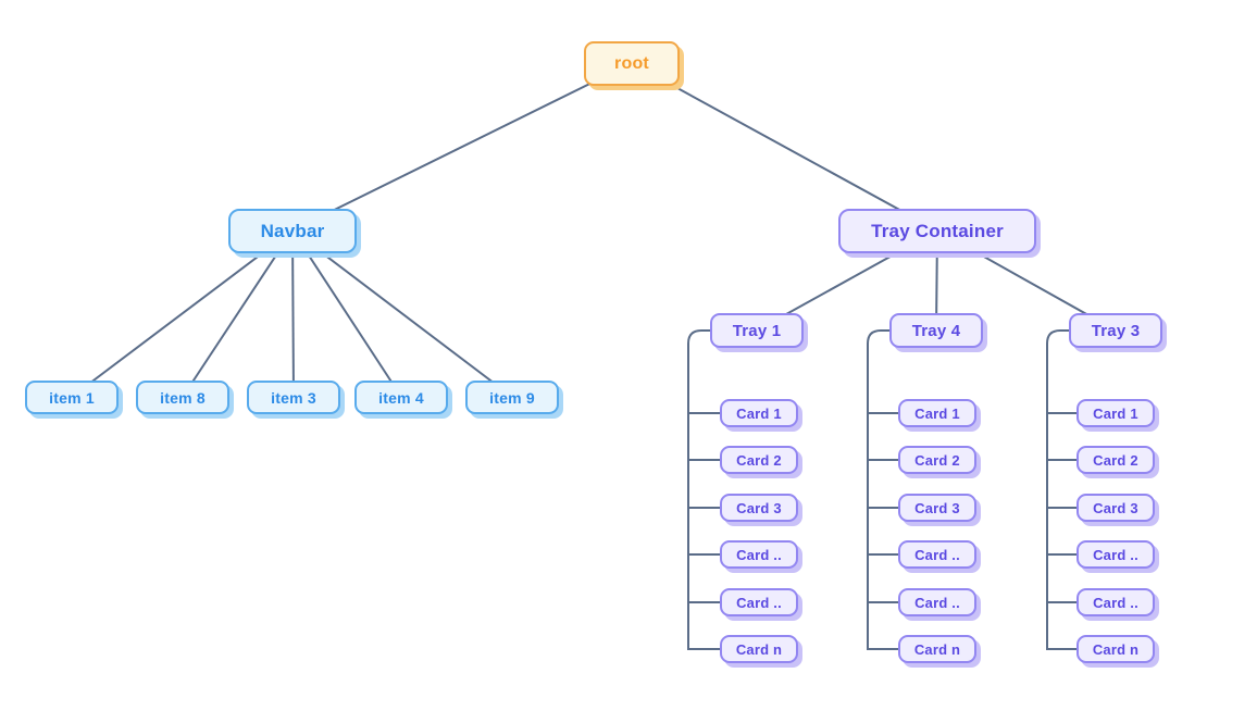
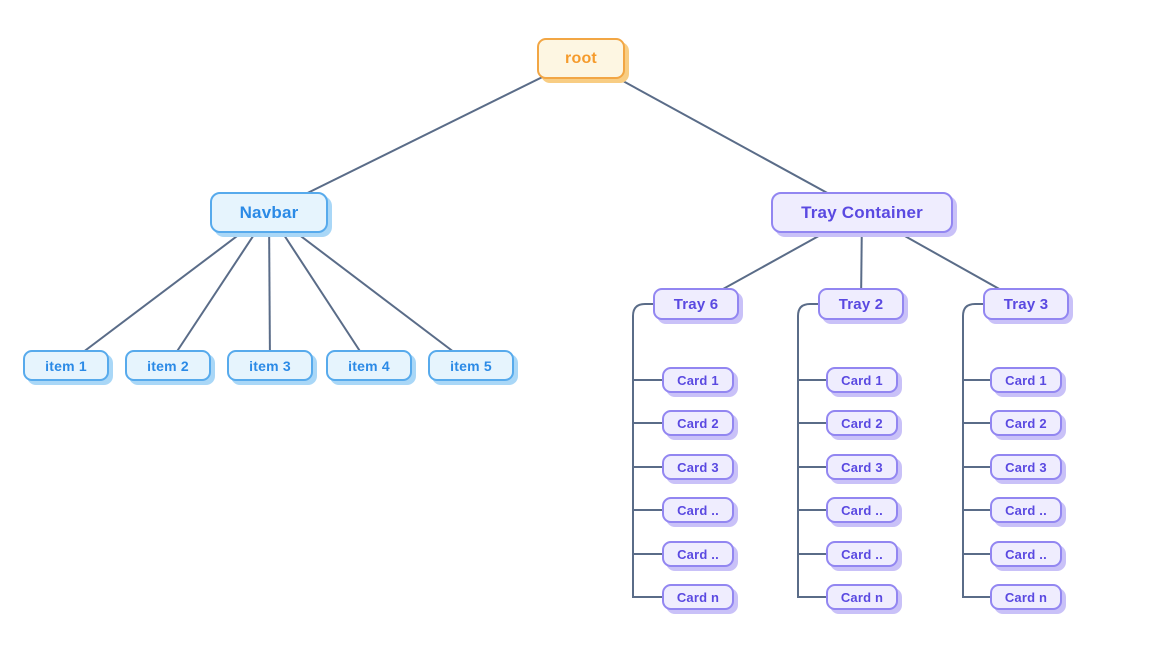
  root
  Navbar
  Tray Container
  item 1
- item 8
+ item 2
  item 3
  item 4
- item 9
+ item 5
- Tray 1
+ Tray 6
- Tray 4
+ Tray 2
  Tray 3
  Card 1
  Card 2
  Card 3
  Card ..
  Card ..
  Card n
  Card 1
  Card 2
  Card 3
  Card ..
  Card ..
  Card n
  Card 1
  Card 2
  Card 3
  Card ..
  Card ..
  Card n
